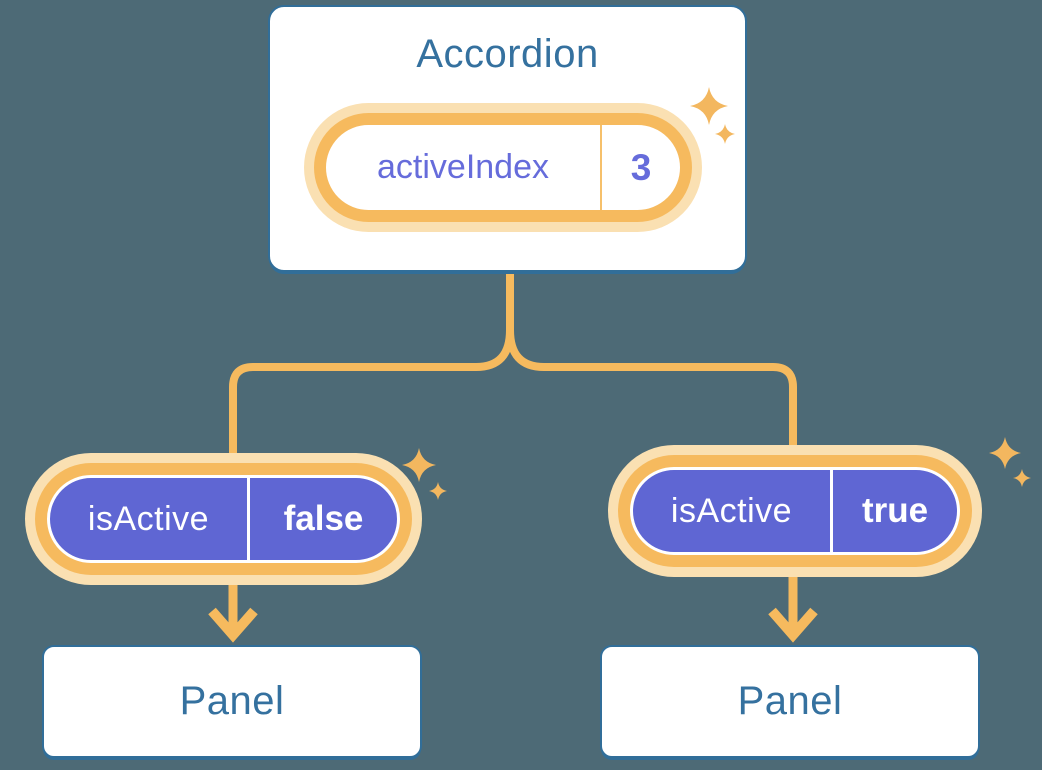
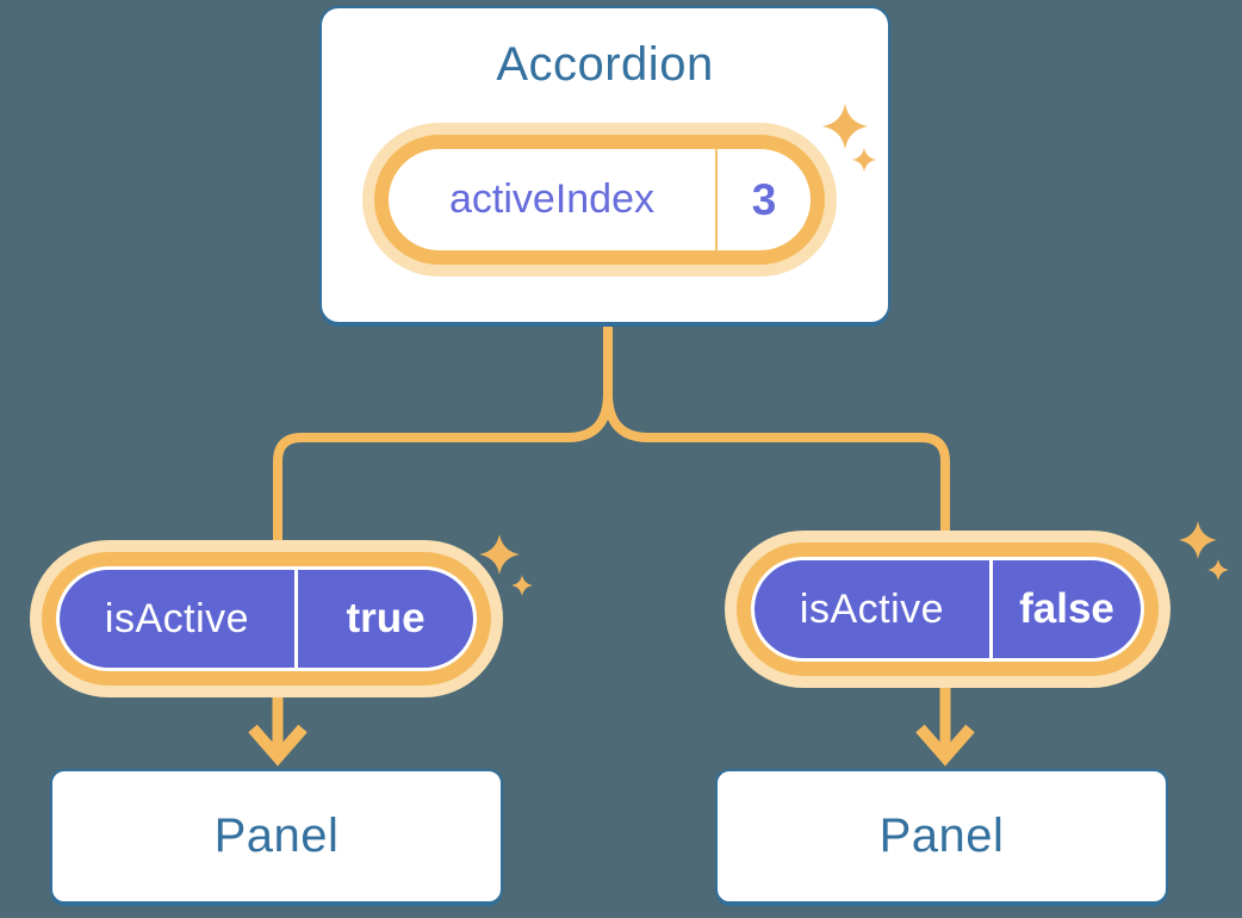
  Accordion
  activeIndex
  3
  isActive
- false
+ true
  isActive
- true
+ false
  Panel
  Panel
